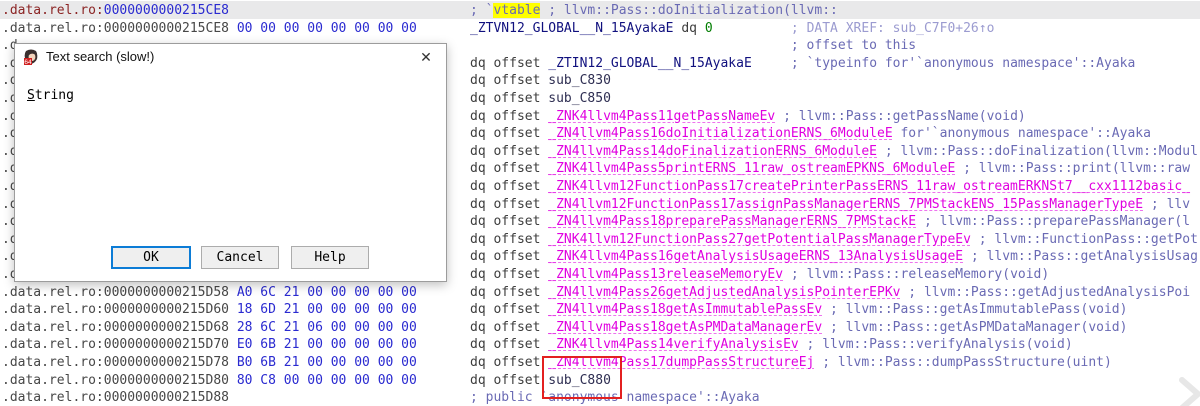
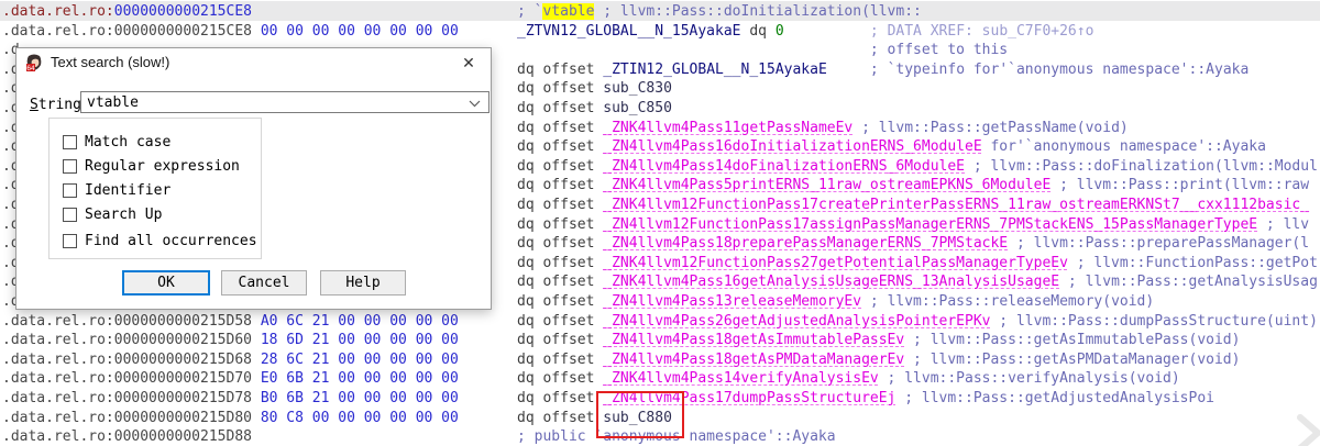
  .data.rel.ro:0000000000215CE8
  .data.rel.ro:0000000000215CE8 00 00 00 00 00 00 00 00
  .data.rel.ro:0000000000215D58 A0 6C 21 00 00 00 00 00
  .data.rel.ro:0000000000215D60 18 6D 21 00 00 00 00 00
- .data.rel.ro:0000000000215D68 28 6C 21 06 00 00 00 00
+ .data.rel.ro:0000000000215D68 28 6C 21 00 00 00 00 00
  .data.rel.ro:0000000000215D70 E0 6B 21 00 00 00 00 00
  .data.rel.ro:0000000000215D78 B0 6B 21 00 00 00 00 00
  .data.rel.ro:0000000000215D80 80 C8 00 00 00 00 00 00
  .data.rel.ro:0000000000215D88
  ; `vtable ; llvm::Pass::doInitialization(llvm::
  _ZTVN12_GLOBAL__N_15AyakaE dq 0 ; DATA XREF: sub_C7F0+26↑o
  ; offset to this
  dq offset _ZTIN12_GLOBAL__N_15AyakaE ; `typeinfo for'`anonymous namespace'::Ayaka
  dq offset sub_C830
  dq offset sub_C850
  dq offset _ZNK4llvm4Pass11getPassNameEv ; llvm::Pass::getPassName(void)
  dq offset _ZN4llvm4Pass16doInitializationERNS_6ModuleE for'`anonymous namespace'::Ayaka
  dq offset _ZN4llvm4Pass14doFinalizationERNS_6ModuleE ; llvm::Pass::doFinalization(llvm::Modul
  dq offset _ZNK4llvm4Pass5printERNS_11raw_ostreamEPKNS_6ModuleE ; llvm::Pass::print(llvm::raw
  dq offset _ZNK4llvm12FunctionPass17createPrinterPassERNS_11raw_ostreamERKNSt7__cxx1112basic_
  dq offset _ZN4llvm12FunctionPass17assignPassManagerERNS_7PMStackENS_15PassManagerTypeE ; llv
  dq offset _ZN4llvm4Pass18preparePassManagerERNS_7PMStackE ; llvm::Pass::preparePassManager(l
  dq offset _ZNK4llvm12FunctionPass27getPotentialPassManagerTypeEv ; llvm::FunctionPass::getPot
  dq offset _ZNK4llvm4Pass16getAnalysisUsageERNS_13AnalysisUsageE ; llvm::Pass::getAnalysisUsag
  dq offset _ZN4llvm4Pass13releaseMemoryEv ; llvm::Pass::releaseMemory(void)
- dq offset _ZN4llvm4Pass26getAdjustedAnalysisPointerEPKv ; llvm::Pass::getAdjustedAnalysisPoi
+ dq offset _ZN4llvm4Pass26getAdjustedAnalysisPointerEPKv ; llvm::Pass::dumpPassStructure(uint)
  dq offset _ZN4llvm4Pass18getAsImmutablePassEv ; llvm::Pass::getAsImmutablePass(void)
  dq offset _ZN4llvm4Pass18getAsPMDataManagerEv ; llvm::Pass::getAsPMDataManager(void)
  dq offset _ZNK4llvm4Pass14verifyAnalysisEv ; llvm::Pass::verifyAnalysis(void)
- dq offset _ZN4llvm4Pass17dumpPassStructureEj ; llvm::Pass::dumpPassStructure(uint)
+ dq offset _ZN4llvm4Pass17dumpPassStructureEj ; llvm::Pass::getAdjustedAnalysisPoi
  dq offset sub_C880
  ; public `anonymous namespace'::Ayaka
  Text search (slow!)
  ✕
  String
+ vtable
+ Match case
+ Regular expression
+ Identifier
+ Search Up
+ Find all occurrences
  OK
  Cancel
  Help
